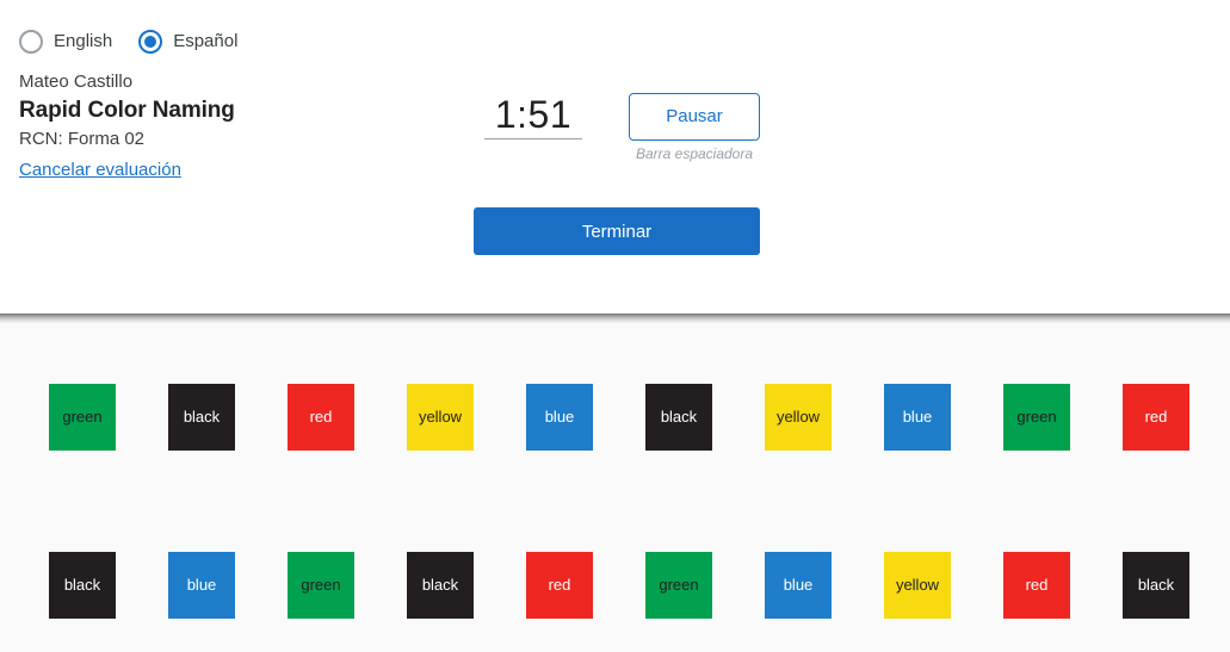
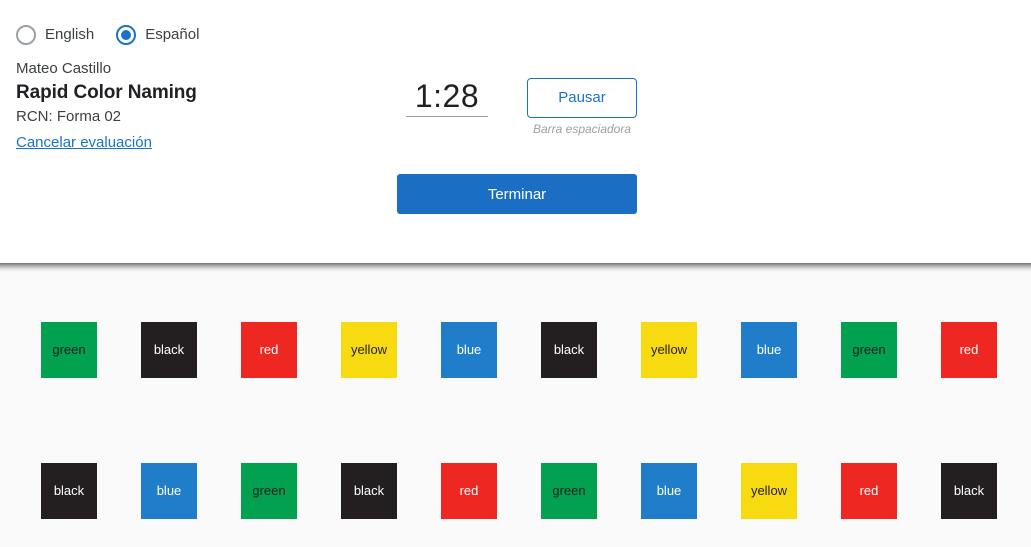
  English
  Español
  Mateo Castillo
  Rapid Color Naming
  RCN: Forma 02
  Cancelar evaluación
- 1:51
+ 1:28
  Pausar
  Barra espaciadora
  Terminar
  green
  black
  red
  yellow
  blue
  black
  yellow
  blue
  green
  red
  black
  blue
  green
  black
  red
  green
  blue
  yellow
  red
  black
